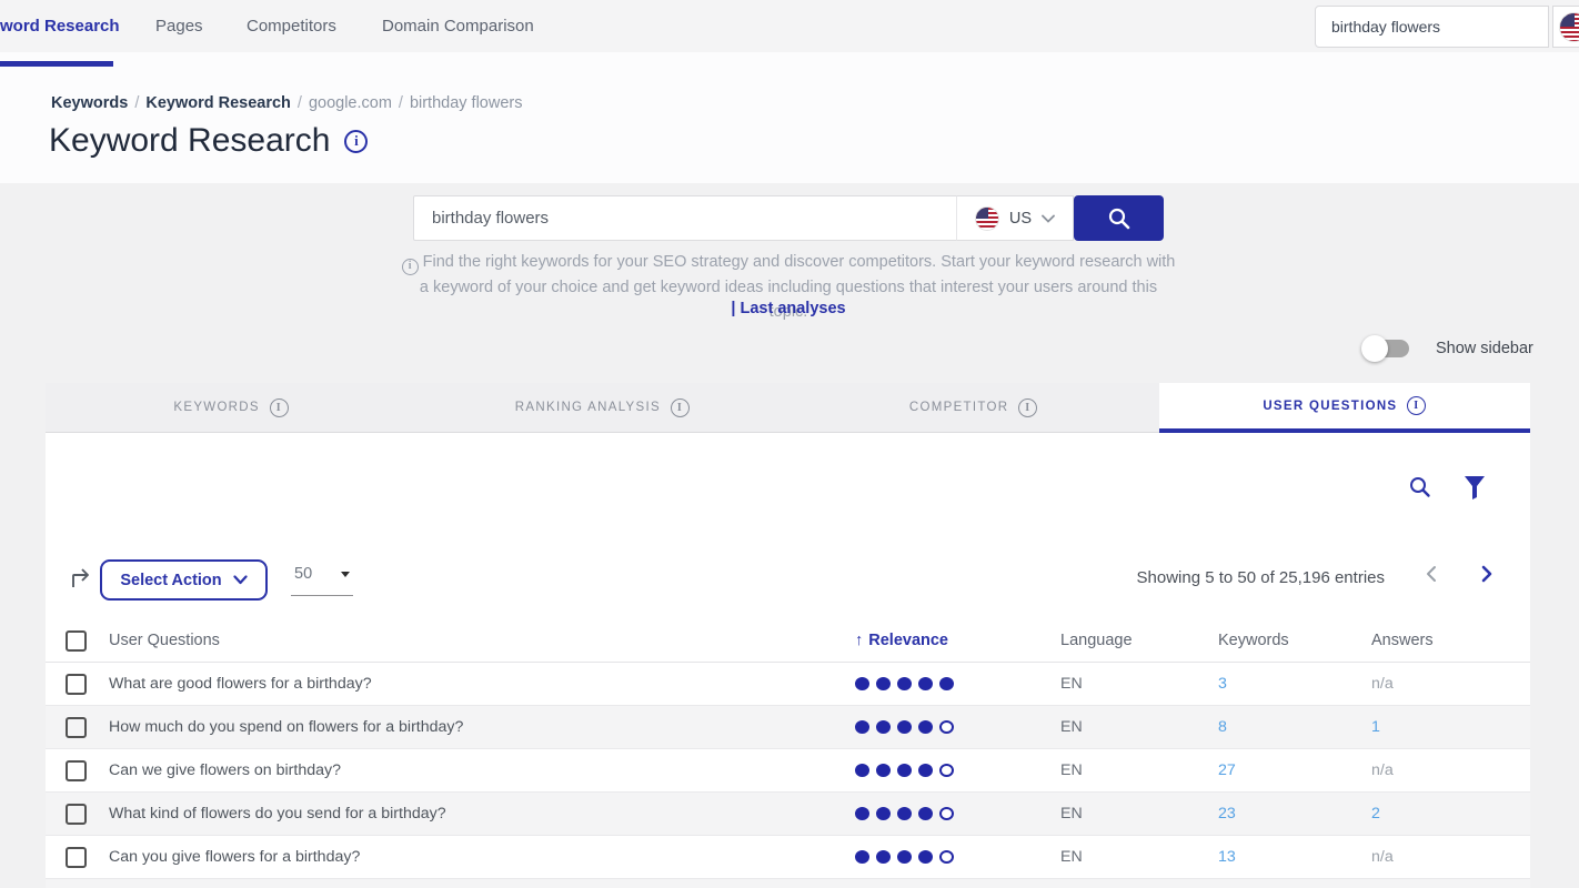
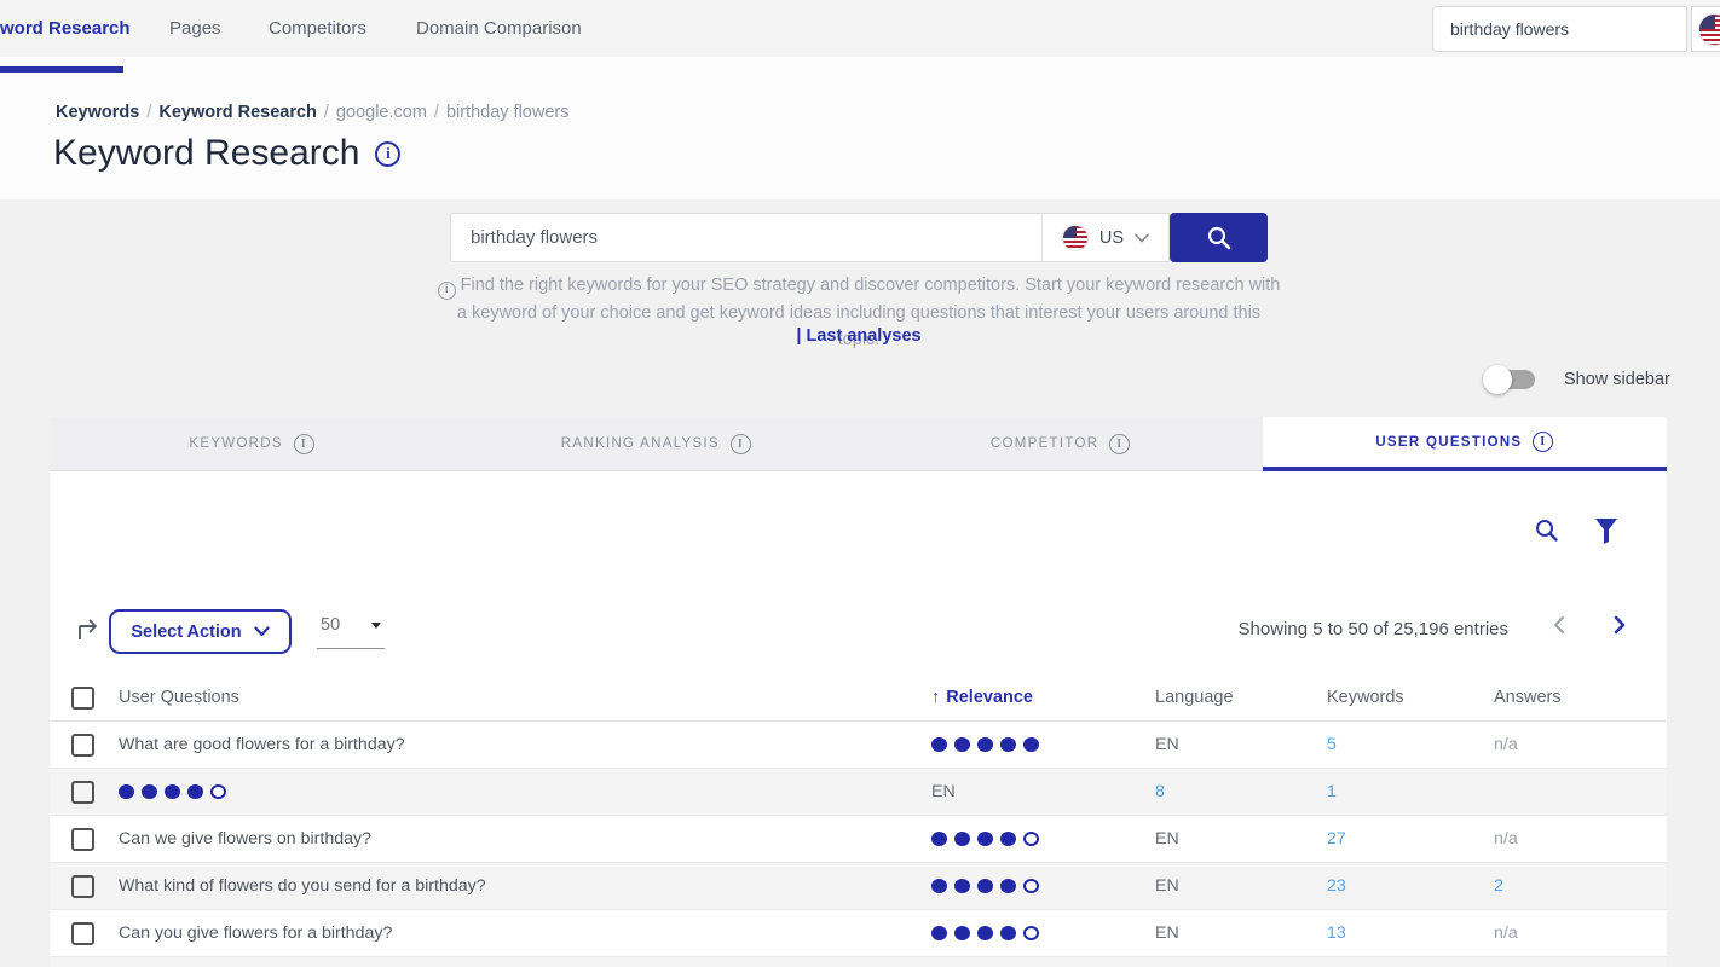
  word Research
  Pages
  Competitors
  Domain Comparison
  birthday flowers
  Keywords / Keyword Research / google.com / birthday flowers
  Keyword Research
  i
  birthday flowers
  US
  i Find the right keywords for your SEO strategy and discover competitors. Start your keyword research with a keyword of your choice and get keyword ideas including questions that interest your users around this topic.
  | Last analyses
  Show sidebar
  KEYWORDS
  I
  RANKING ANALYSIS
  I
  COMPETITOR
  I
  USER QUESTIONS
  I
  Select Action
  50
  Showing 5 to 50 of 25,196 entries
  User Questions
  ↑
  Relevance
  Language
  Keywords
  Answers
  What are good flowers for a birthday?
  EN
- 3
+ 5
  n/a
- How much do you spend on flowers for a birthday?
  EN
  8
  1
  Can we give flowers on birthday?
  EN
  27
  n/a
  What kind of flowers do you send for a birthday?
  EN
  23
  2
  Can you give flowers for a birthday?
  EN
  13
  n/a
